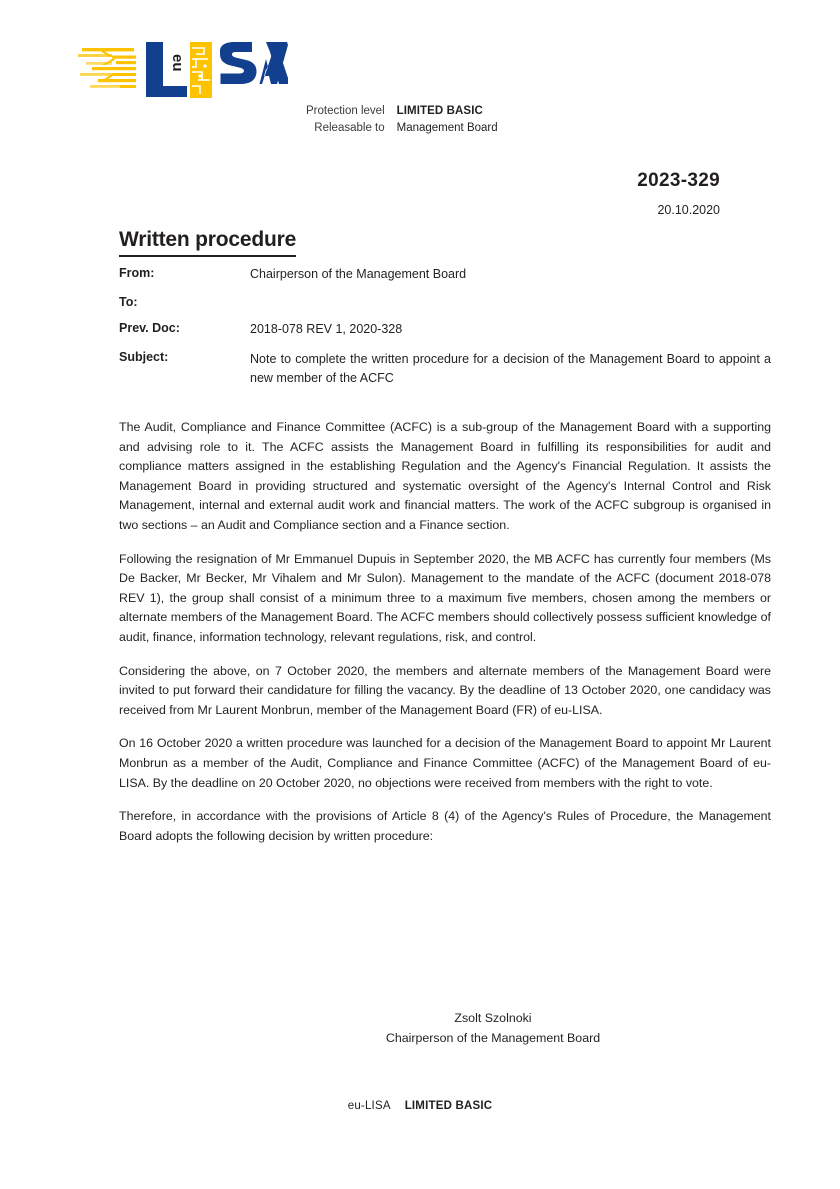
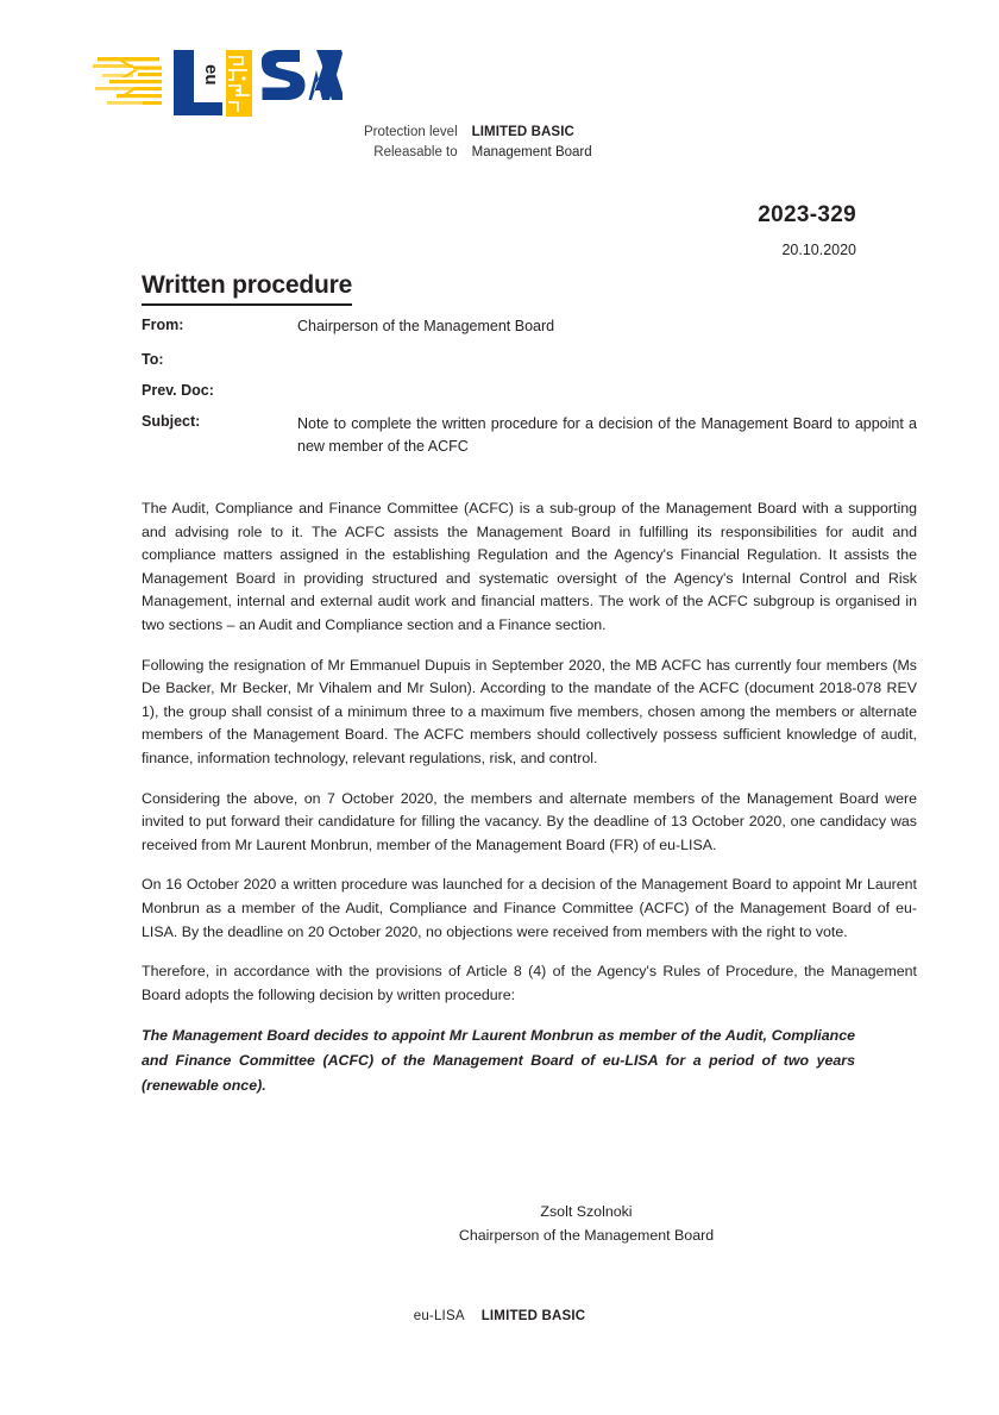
  Protection level	LIMITED BASIC
  Releasable to	Management Board
  2023-329
  20.10.2020
  Written procedure
  From:
  Chairperson of the Management Board
  To:
  Prev. Doc:
- 2018-078 REV 1, 2020-328
  Subject:
  Note to complete the written procedure for a decision of the Management Board to appoint a new member of the ACFC
  The Audit, Compliance and Finance Committee (ACFC) is a sub-group of the Management Board with a supporting and advising role to it. The ACFC assists the Management Board in fulfilling its responsibilities for audit and compliance matters assigned in the establishing Regulation and the Agency's Financial Regulation. It assists the Management Board in providing structured and systematic oversight of the Agency's Internal Control and Risk Management, internal and external audit work and financial matters. The work of the ACFC subgroup is organised in two sections – an Audit and Compliance section and a Finance section.
- Following the resignation of Mr Emmanuel Dupuis in September 2020, the MB ACFC has currently four members (Ms De Backer, Mr Becker, Mr Vihalem and Mr Sulon). Management to the mandate of the ACFC (document 2018-078 REV 1), the group shall consist of a minimum three to a maximum five members, chosen among the members or alternate members of the Management Board. The ACFC members should collectively possess sufficient knowledge of audit, finance, information technology, relevant regulations, risk, and control.
+ Following the resignation of Mr Emmanuel Dupuis in September 2020, the MB ACFC has currently four members (Ms De Backer, Mr Becker, Mr Vihalem and Mr Sulon). According to the mandate of the ACFC (document 2018-078 REV 1), the group shall consist of a minimum three to a maximum five members, chosen among the members or alternate members of the Management Board. The ACFC members should collectively possess sufficient knowledge of audit, finance, information technology, relevant regulations, risk, and control.
  Considering the above, on 7 October 2020, the members and alternate members of the Management Board were invited to put forward their candidature for filling the vacancy. By the deadline of 13 October 2020, one candidacy was received from Mr Laurent Monbrun, member of the Management Board (FR) of eu-LISA.
  On 16 October 2020 a written procedure was launched for a decision of the Management Board to appoint Mr Laurent Monbrun as a member of the Audit, Compliance and Finance Committee (ACFC) of the Management Board of eu-LISA. By the deadline on 20 October 2020, no objections were received from members with the right to vote.
  Therefore, in accordance with the provisions of Article 8 (4) of the Agency's Rules of Procedure, the Management Board adopts the following decision by written procedure:
+ The Management Board decides to appoint Mr Laurent Monbrun as member of the Audit, Compliance and Finance Committee (ACFC) of the Management Board of eu-LISA for a period of two years (renewable once).
  Zsolt Szolnoki
  Chairperson of the Management Board
  eu-LISA LIMITED BASIC
